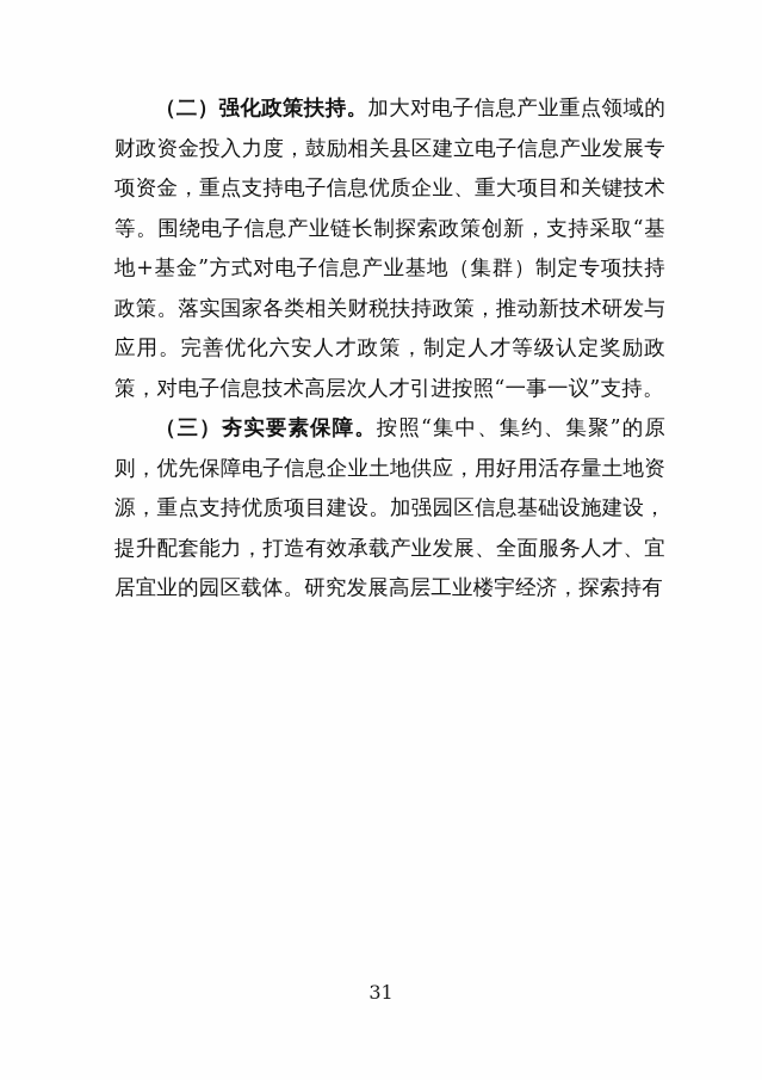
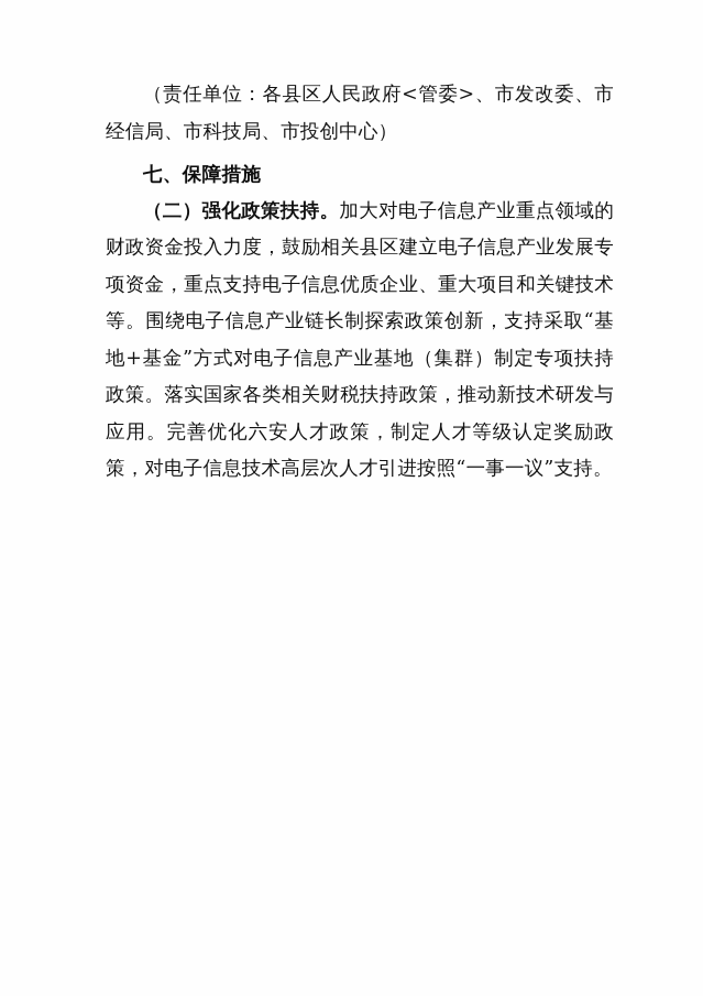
+ （责任单位：各县区人民政府<管委>、市发改委、市经信局、市科技局、市投创中心）
+ 七、保障措施
  （二）强化政策扶持。加大对电子信息产业重点领域的财政资金投入力度，鼓励相关县区建立电子信息产业发展专项资金，重点支持电子信息优质企业、重大项目和关键技术等。围绕电子信息产业链长制探索政策创新，支持采取“基地+基金”方式对电子信息产业基地（集群）制定专项扶持政策。落实国家各类相关财税扶持政策，推动新技术研发与应用。完善优化六安人才政策，制定人才等级认定奖励政策，对电子信息技术高层次人才引进按照“一事一议”支持。
- （三）夯实要素保障。按照“集中、集约、集聚”的原则，优先保障电子信息企业土地供应，用好用活存量土地资源，重点支持优质项目建设。加强园区信息基础设施建设，提升配套能力，打造有效承载产业发展、全面服务人才、宜居宜业的园区载体。研究发展高层工业楼宇经济，探索持有
- 31
